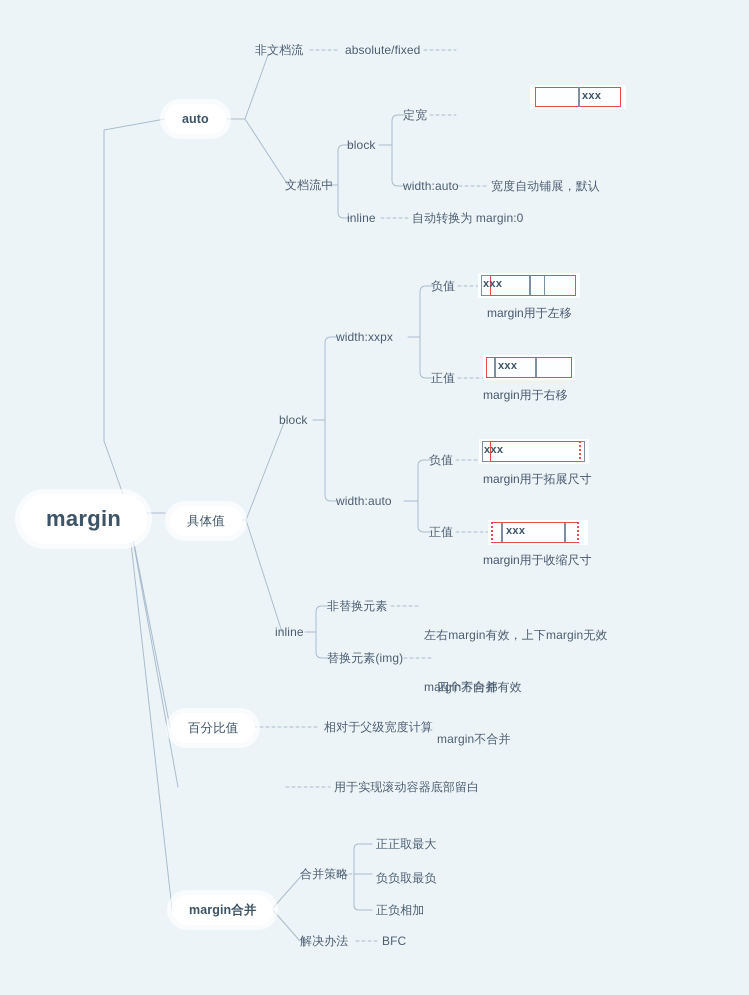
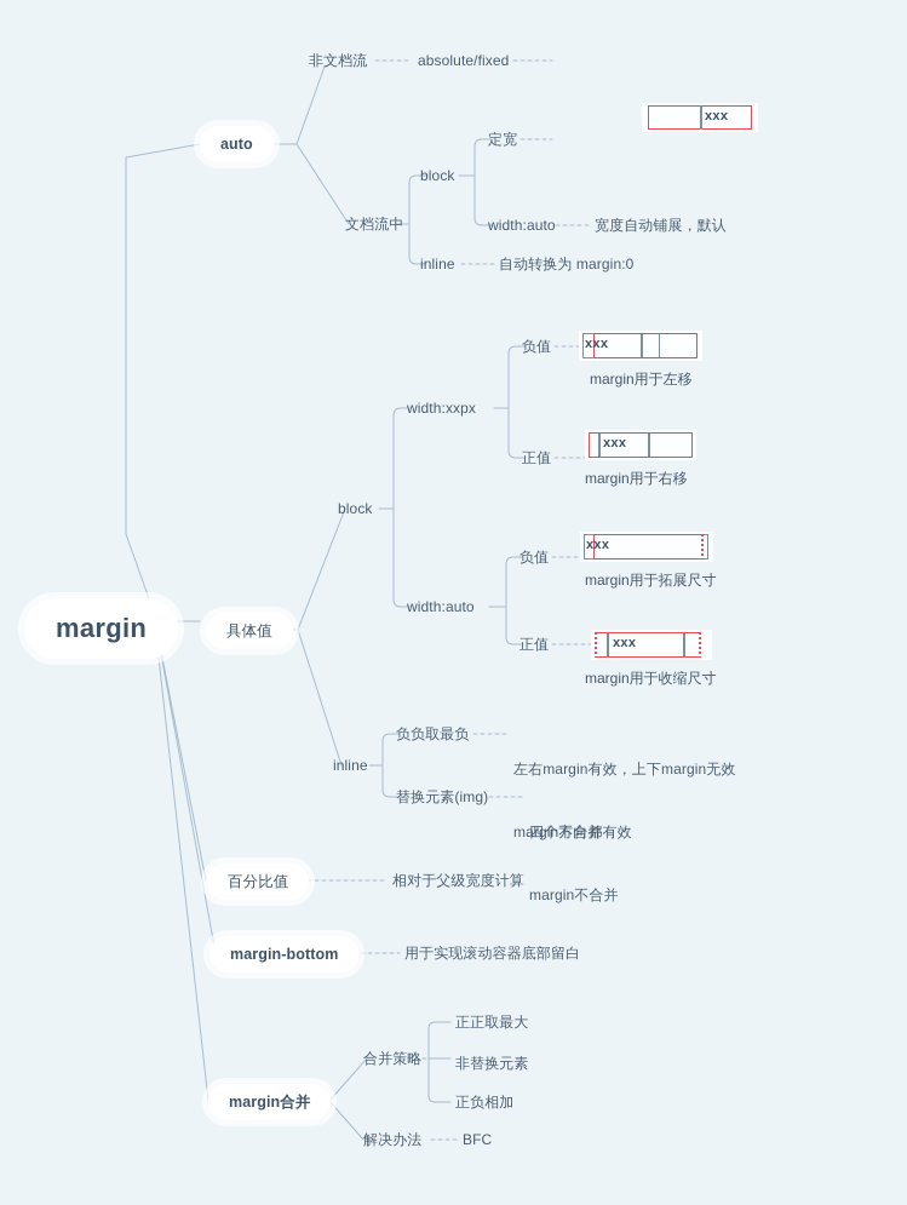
  margin
  auto
  具体值
  百分比值
+ margin-bottom
  margin合并
  非文档流
  absolute/fixed
  文档流中
  block
  定宽
  width:auto
  宽度自动铺展，默认
  inline
  自动转换为 margin:0
  block
  width:xxpx
  width:auto
  负值
  正值
  负值
  正值
  inline
- 非替换元素
+ 负负取最负
  左右margin有效，上下margin无效
  margin不合并
  替换元素(img)
  四个方向都有效
  margin不合并
  相对于父级宽度计算
  用于实现滚动容器底部留白
  合并策略
  正正取最大
- 负负取最负
+ 非替换元素
  正负相加
  解决办法
  BFC
  xxx
  xxx
  margin用于左移
  xxx
  margin用于右移
  xxx
  margin用于拓展尺寸
  xxx
  margin用于收缩尺寸
